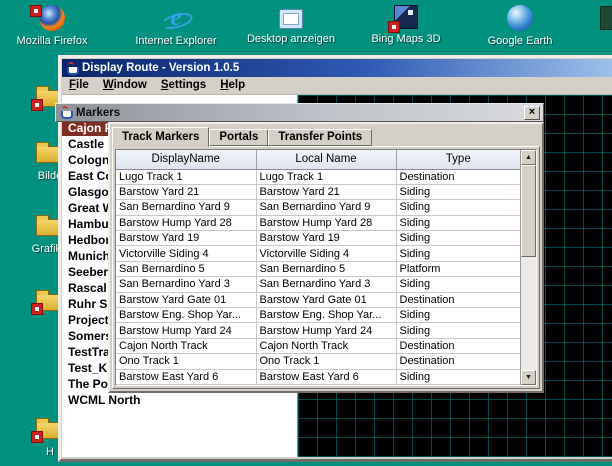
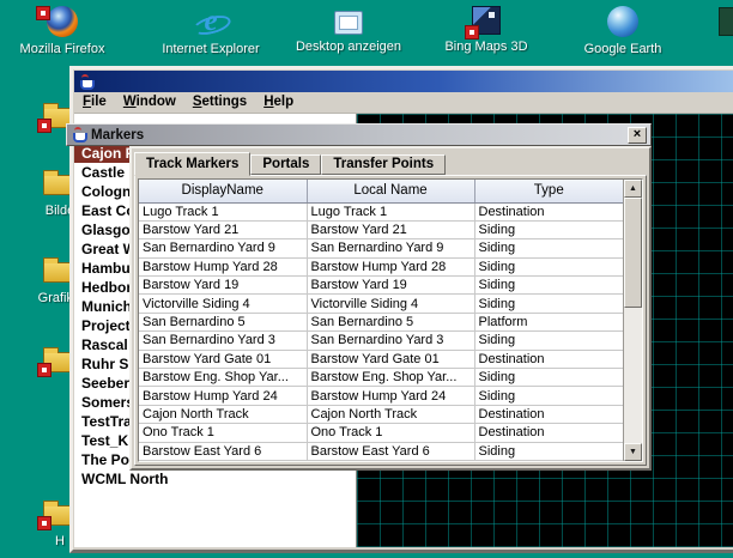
  Mozilla Firefox
  e
  Internet Explorer
  Desktop anzeigen
  Bing Maps 3D
  Google Earth
  Bild
  Grafi
  H
- Display Route - Version 1.0.5
  File
  Window
  Settings
  Help
  Cajon
  Castle
  Cologn
  East C
  Glasgo
  Great
  Hambu
  Hedbo
  Munich
- Seeber
+ Project
  Rascal
  Ruhr S
- Project
+ Seeber
  Somer
  TestTra
  Test_K
  The Po
  WCML North
  Markers
  ×
  Track Markers
  Portals
  Transfer Points
  DisplayName	Local Name	Type
  Lugo Track 1	Lugo Track 1	Destination
  Barstow Yard 21	Barstow Yard 21	Siding
  San Bernardino Yard 9	San Bernardino Yard 9	Siding
  Barstow Hump Yard 28	Barstow Hump Yard 28	Siding
  Barstow Yard 19	Barstow Yard 19	Siding
  Victorville Siding 4	Victorville Siding 4	Siding
  San Bernardino 5	San Bernardino 5	Platform
  San Bernardino Yard 3	San Bernardino Yard 3	Siding
  Barstow Yard Gate 01	Barstow Yard Gate 01	Destination
  Barstow Eng. Shop Yar...	Barstow Eng. Shop Yar...	Siding
  Barstow Hump Yard 24	Barstow Hump Yard 24	Siding
  Cajon North Track	Cajon North Track	Destination
  Ono Track 1	Ono Track 1	Destination
  Barstow East Yard 6	Barstow East Yard 6	Siding
